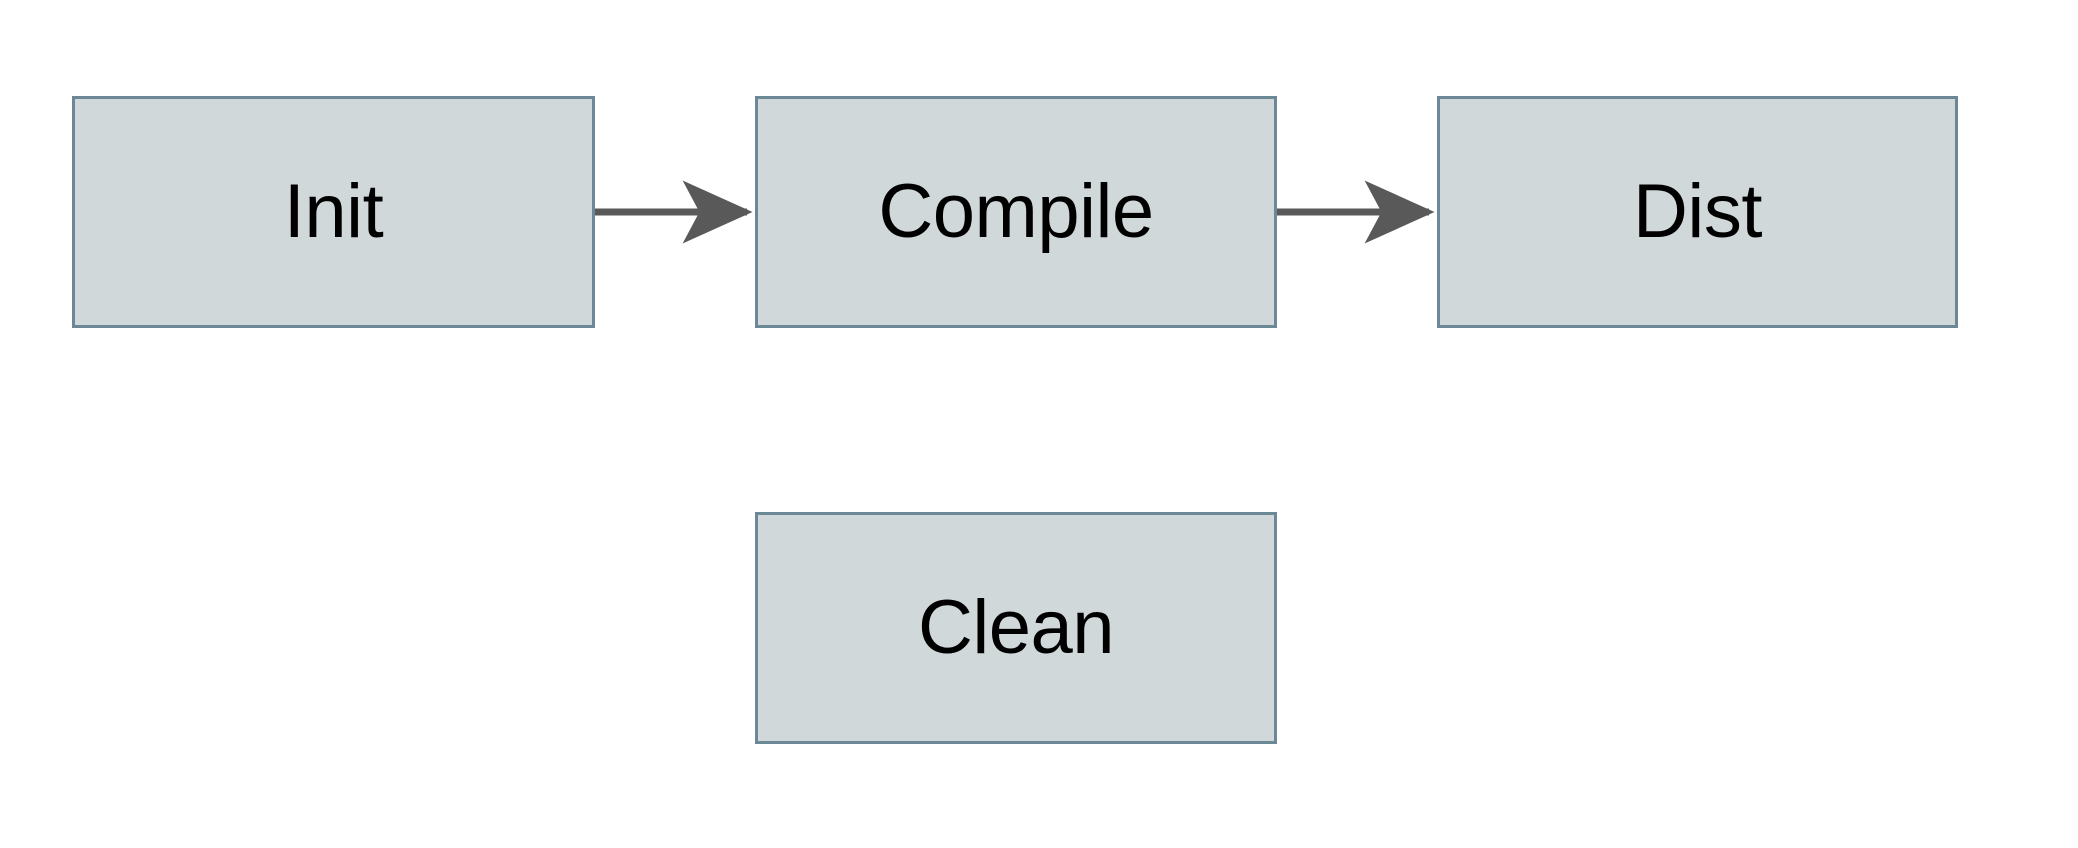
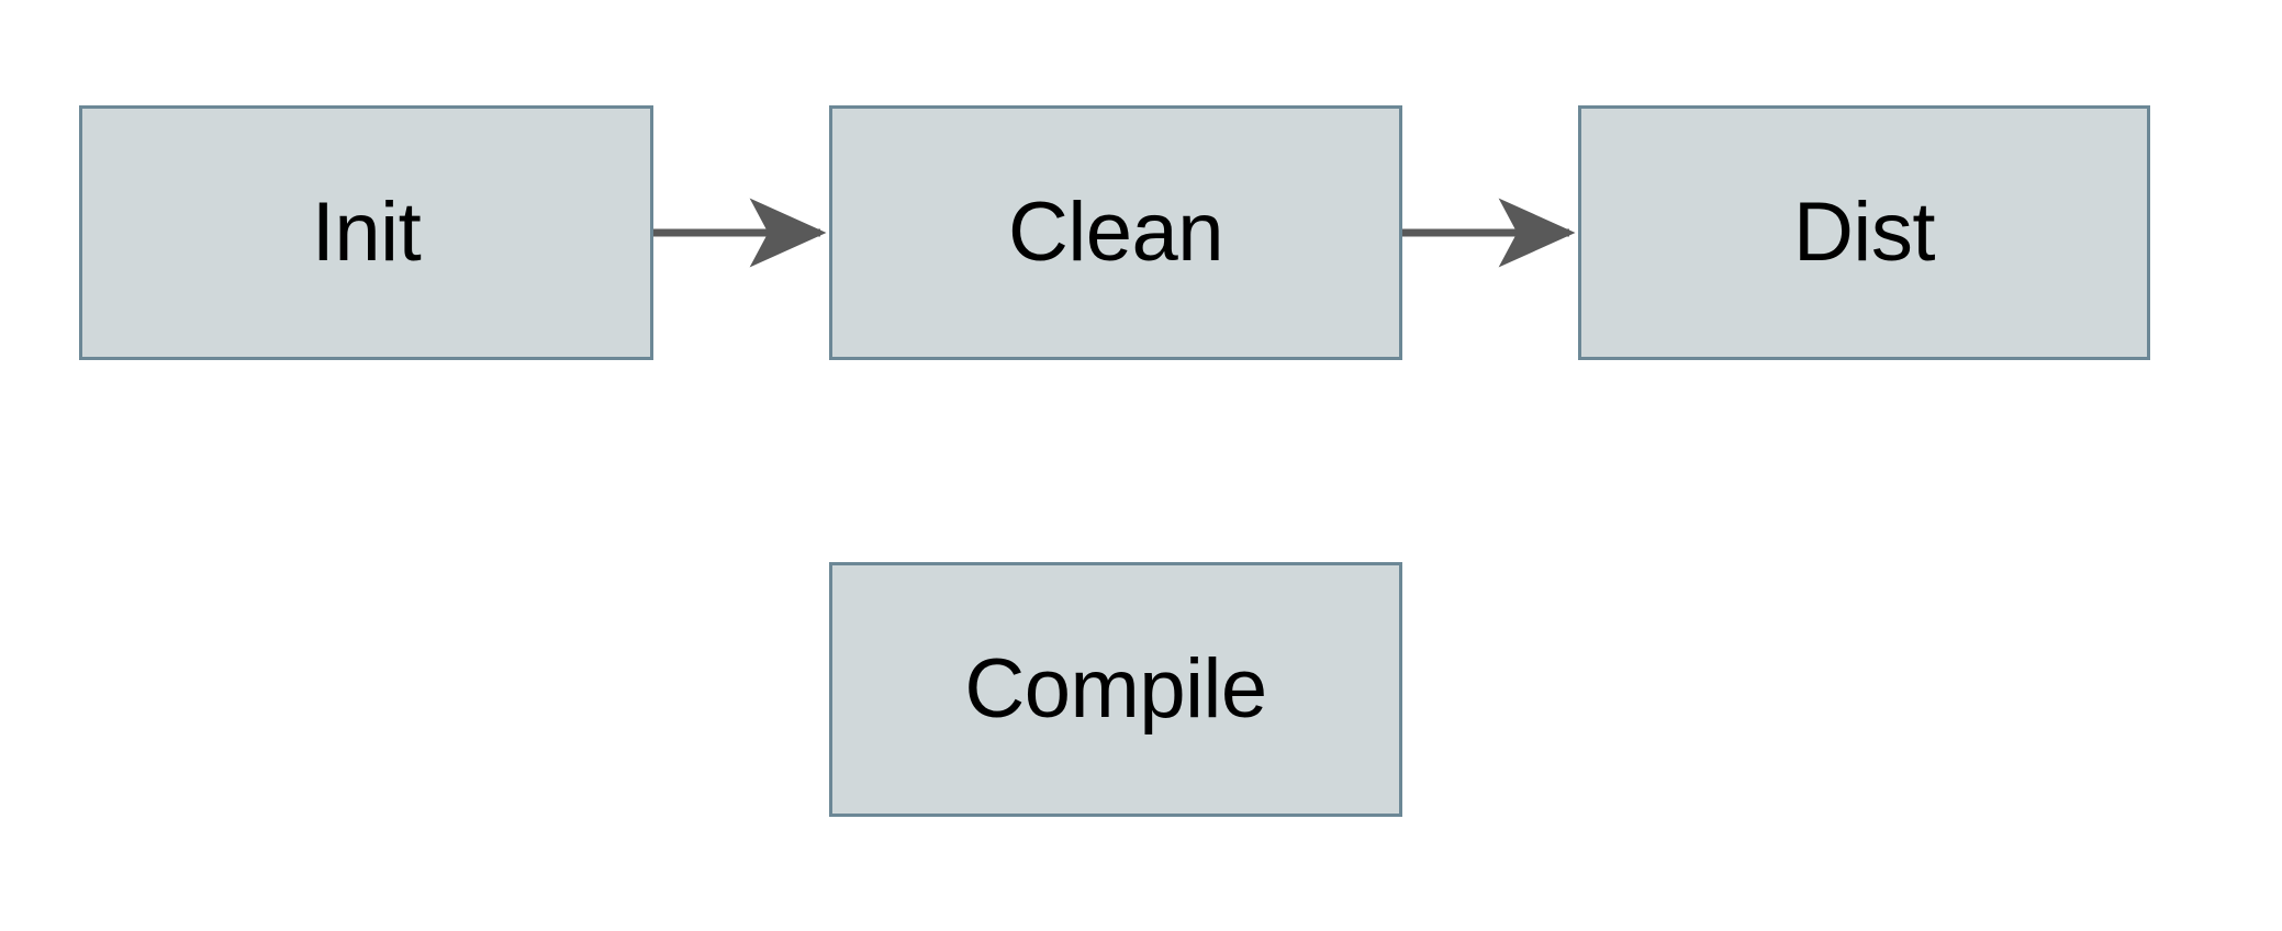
  Init
- Compile
+ Clean
  Dist
- Clean
+ Compile
